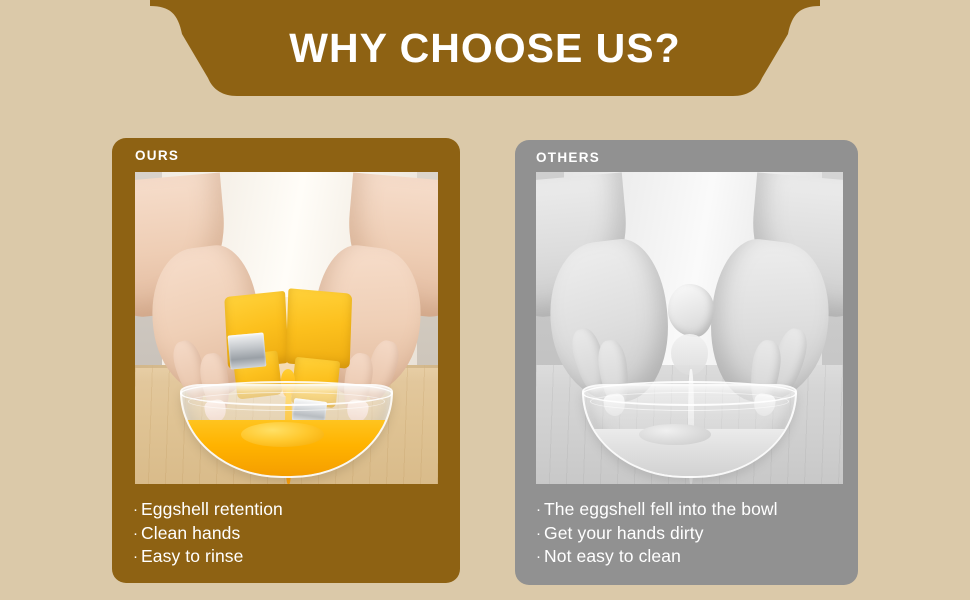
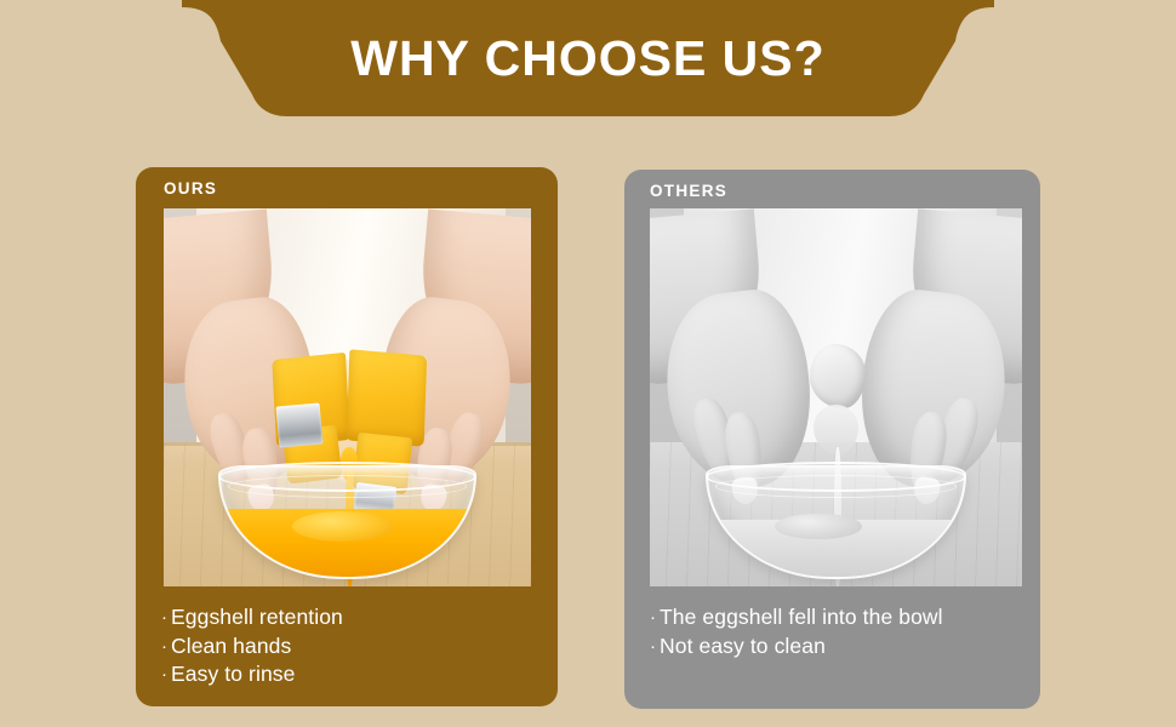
  WHY CHOOSE US?
  OURS
  · Eggshell retention
  · Clean hands
  · Easy to rinse
  OTHERS
  · The eggshell fell into the bowl
- · Get your hands dirty
  · Not easy to clean
